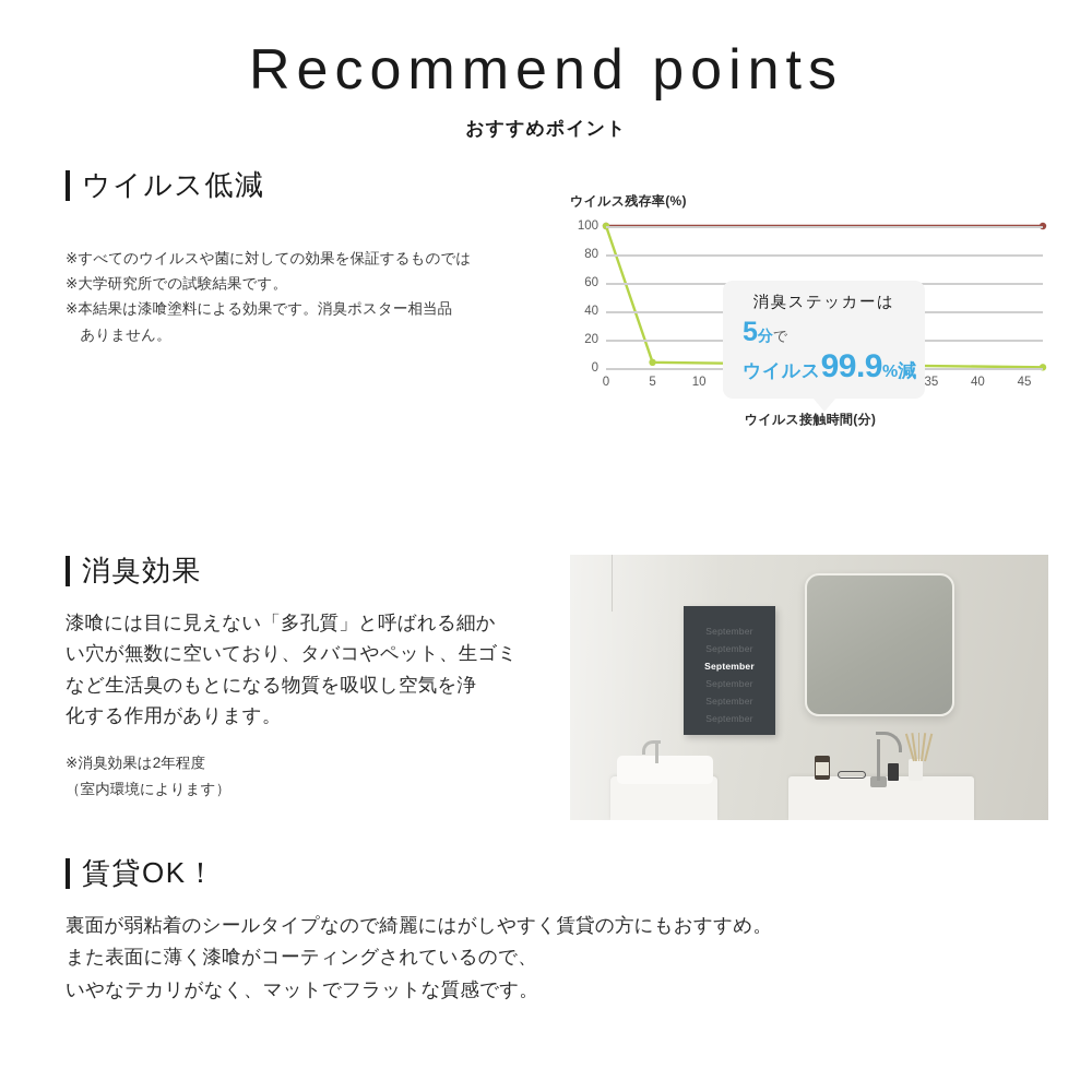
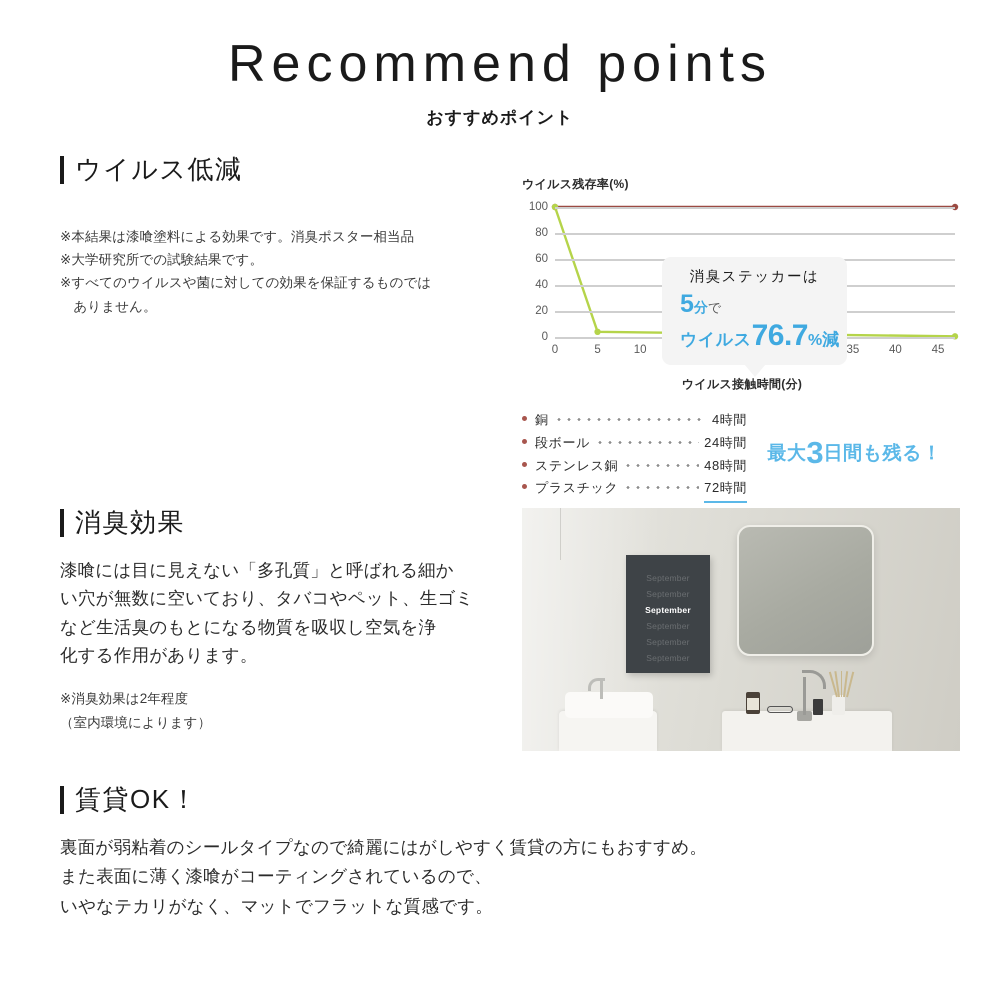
  Recommend points
  おすすめポイント
  ウイルス低減
- ※すべてのウイルスや菌に対しての効果を保証するものでは
+ ※本結果は漆喰塗料による効果です。消臭ポスター相当品
  ※大学研究所での試験結果です。
- ※本結果は漆喰塗料による効果です。消臭ポスター相当品
+ ※すべてのウイルスや菌に対しての効果を保証するものでは
  ありません。
  ウイルス残存率(%)
  100
  80
  60
  40
  20
  0
  0
  5
  10
  35
  40
  45
  消臭ステッカーは
  5分で
- ウイルス99.9%減
+ ウイルス76.7%減
  ウイルス接触時間(分)
+ 銅
+ 4時間
+ 段ボール
+ 24時間
+ ステンレス銅
+ 48時間
+ プラスチック
+ 72時間
+ 最大
+ 3
+ 日間も残る！
  消臭効果
  漆喰には目に見えない「多孔質」と呼ばれる細か
  い穴が無数に空いており、タバコやペット、生ゴミ
  など生活臭のもとになる物質を吸収し空気を浄
  化する作用があります。
  ※消臭効果は2年程度
  （室内環境によります）
  September
  September
  September
  September
  September
  September
  賃貸OK！
  裏面が弱粘着のシールタイプなので綺麗にはがしやすく賃貸の方にもおすすめ。
  また表面に薄く漆喰がコーティングされているので、
  いやなテカリがなく、マットでフラットな質感です。
